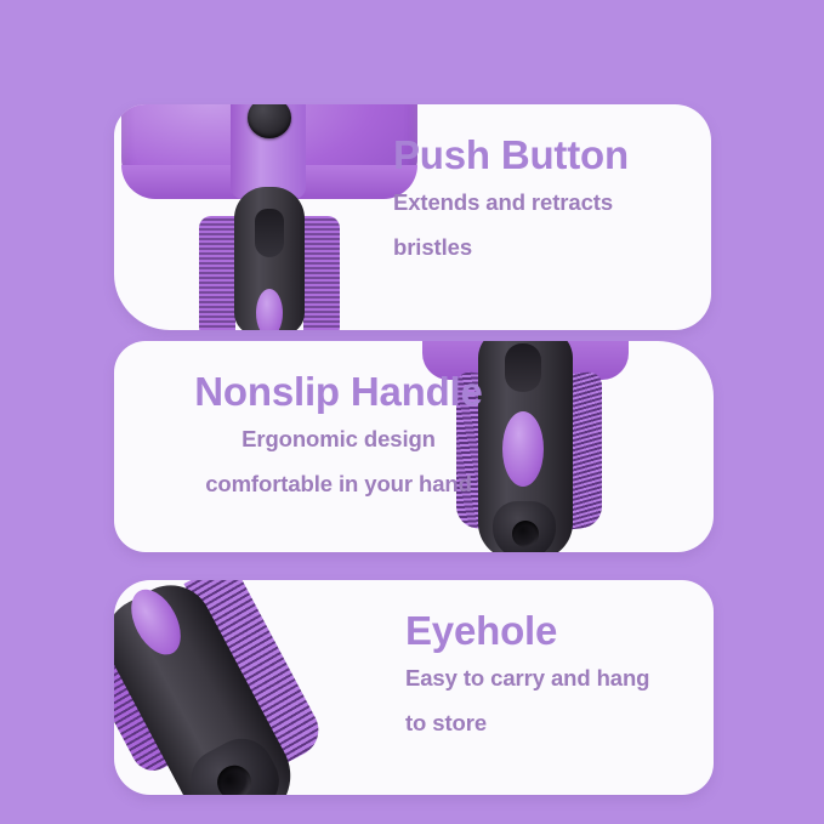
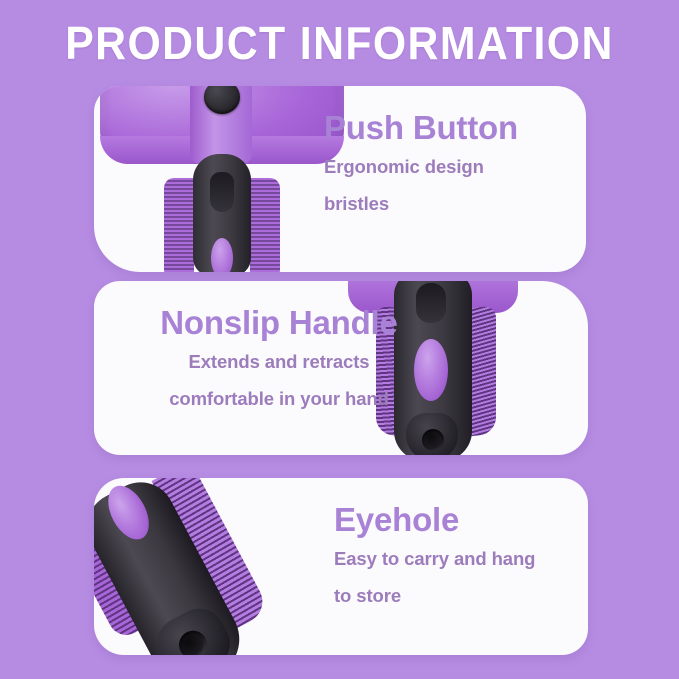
+ PRODUCT INFORMATION
  Push Button
- Extends and retracts
+ Ergonomic design
  bristles
  Nonslip Handle
- Ergonomic design
+ Extends and retracts
  comfortable in your hand
  Eyehole
  Easy to carry and hang
  to store
